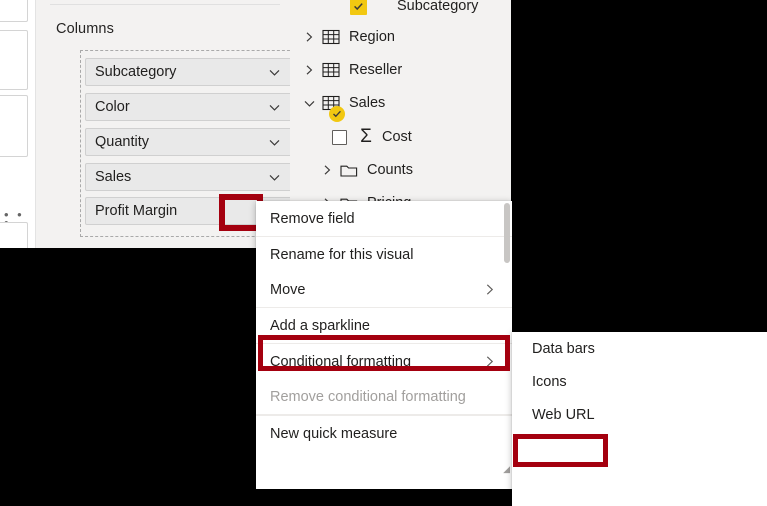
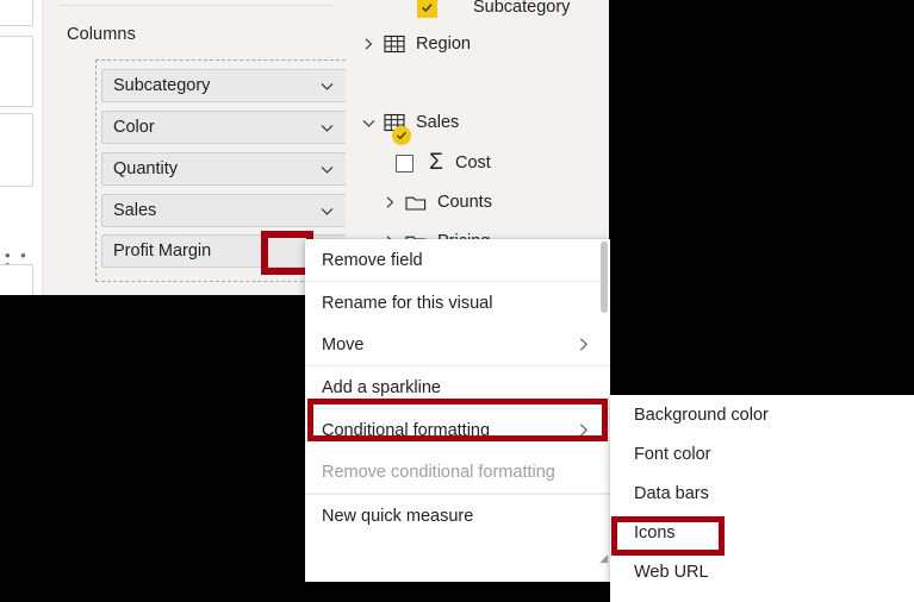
  Columns
  Subcategory
  Color
  Quantity
  Sales
  Profit Margin
  Subcategory
  Region
- Reseller
  Sales
  Σ
  Cost
  Counts
  Remove field
  Rename for this visual
  Move
  Add a sparkline
  Conditional formatting
  Remove conditional formatting
  New quick measure
  ◢
+ Background color
+ Font color
  Data bars
  Icons
  Web URL
